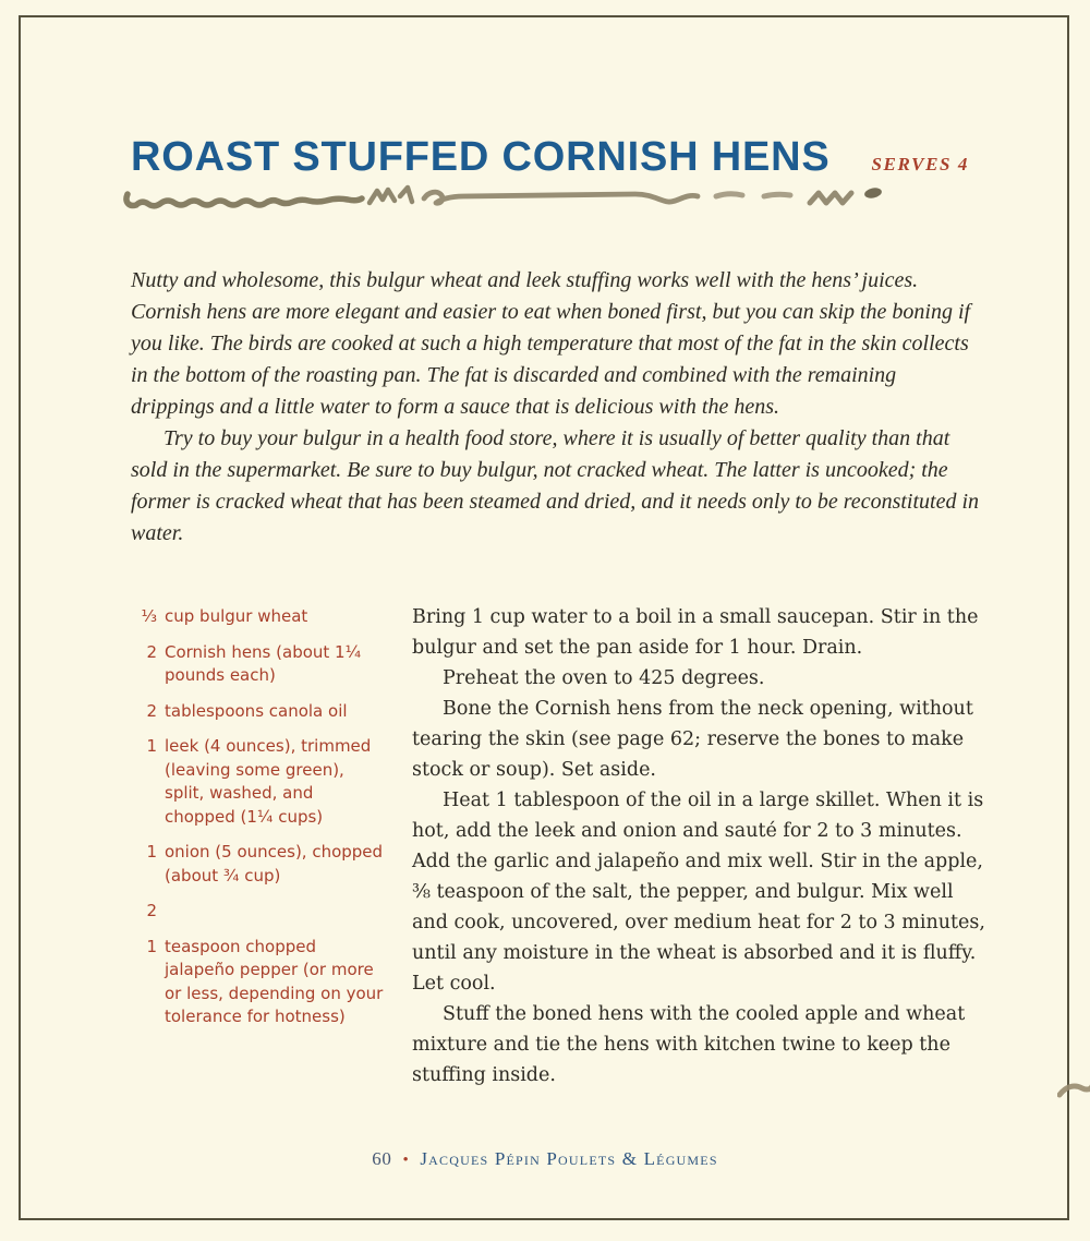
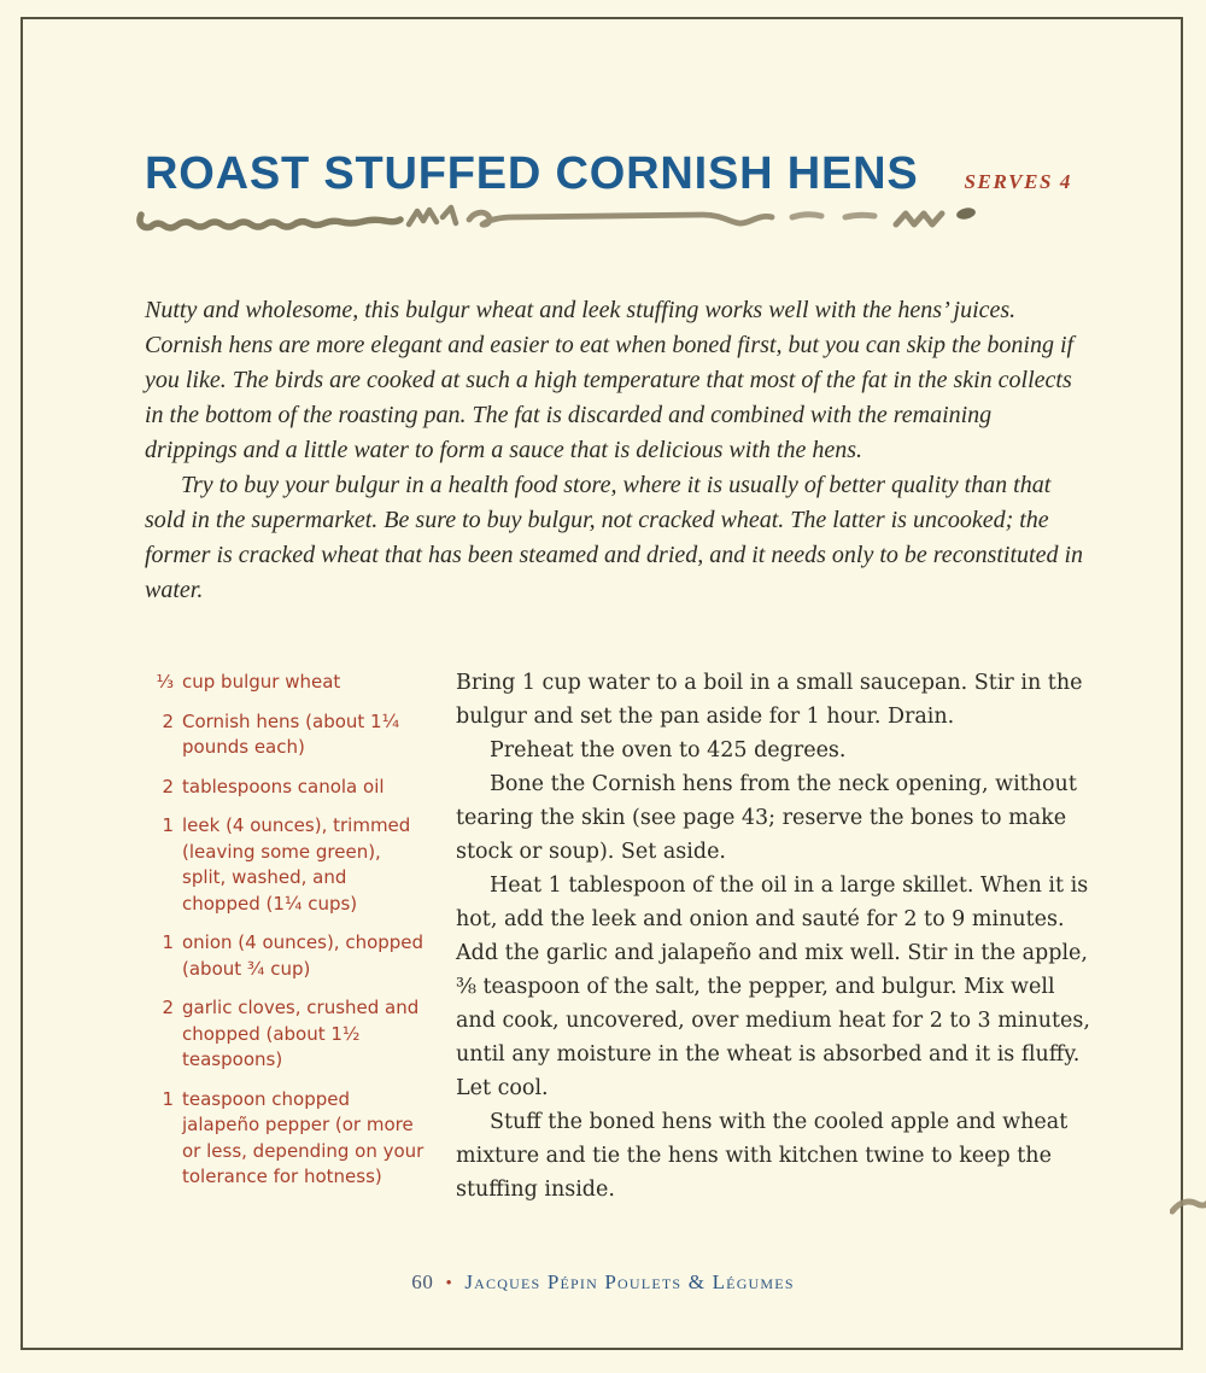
  ROAST STUFFED CORNISH HENS
  SERVES 4
  Nutty and wholesome, this bulgur wheat and leek stuffing works well with the hens’ juices. Cornish hens are more elegant and easier to eat when boned first, but you can skip the boning if you like. The birds are cooked at such a high temperature that most of the fat in the skin collects in the bottom of the roasting pan. The fat is discarded and combined with the remaining drippings and a little water to form a sauce that is delicious with the hens.
  Try to buy your bulgur in a health food store, where it is usually of better quality than that sold in the supermarket. Be sure to buy bulgur, not cracked wheat. The latter is uncooked; the former is cracked wheat that has been steamed and dried, and it needs only to be reconstituted in water.
  ⅓
  cup bulgur wheat
  2
  Cornish hens (about 1¼ pounds each)
  2
  tablespoons canola oil
  1
  leek (4 ounces), trimmed (leaving some green), split, washed, and chopped (1¼ cups)
  1
- onion (5 ounces), chopped (about ¾ cup)
+ onion (4 ounces), chopped (about ¾ cup)
  2
+ garlic cloves, crushed and chopped (about 1½ teaspoons)
  1
  teaspoon chopped jalapeño pepper (or more or less, depending on your tolerance for hotness)
  Bring 1 cup water to a boil in a small saucepan. Stir in the bulgur and set the pan aside for 1 hour. Drain.
  Preheat the oven to 425 degrees.
- Bone the Cornish hens from the neck opening, without tearing the skin (see page 62; reserve the bones to make stock or soup). Set aside.
+ Bone the Cornish hens from the neck opening, without tearing the skin (see page 43; reserve the bones to make stock or soup). Set aside.
- Heat 1 tablespoon of the oil in a large skillet. When it is hot, add the leek and onion and sauté for 2 to 3 minutes. Add the garlic and jalapeño and mix well. Stir in the apple, ⅜ teaspoon of the salt, the pepper, and bulgur. Mix well and cook, uncovered, over medium heat for 2 to 3 minutes, until any moisture in the wheat is absorbed and it is fluffy. Let cool.
+ Heat 1 tablespoon of the oil in a large skillet. When it is hot, add the leek and onion and sauté for 2 to 9 minutes. Add the garlic and jalapeño and mix well. Stir in the apple, ⅜ teaspoon of the salt, the pepper, and bulgur. Mix well and cook, uncovered, over medium heat for 2 to 3 minutes, until any moisture in the wheat is absorbed and it is fluffy. Let cool.
  Stuff the boned hens with the cooled apple and wheat mixture and tie the hens with kitchen twine to keep the stuffing inside.
  60 • Jacques Pépin Poulets & Légumes
